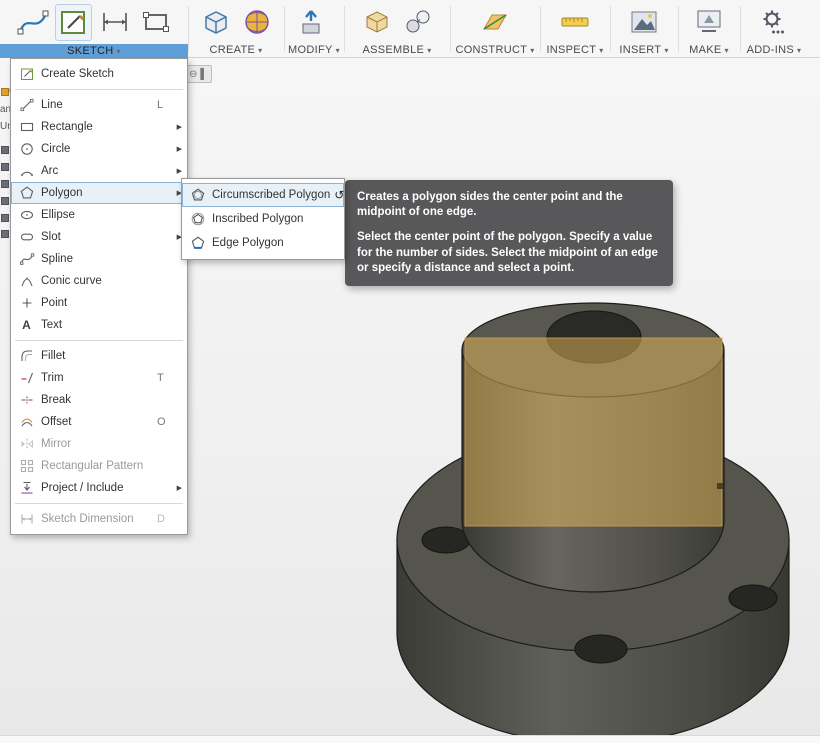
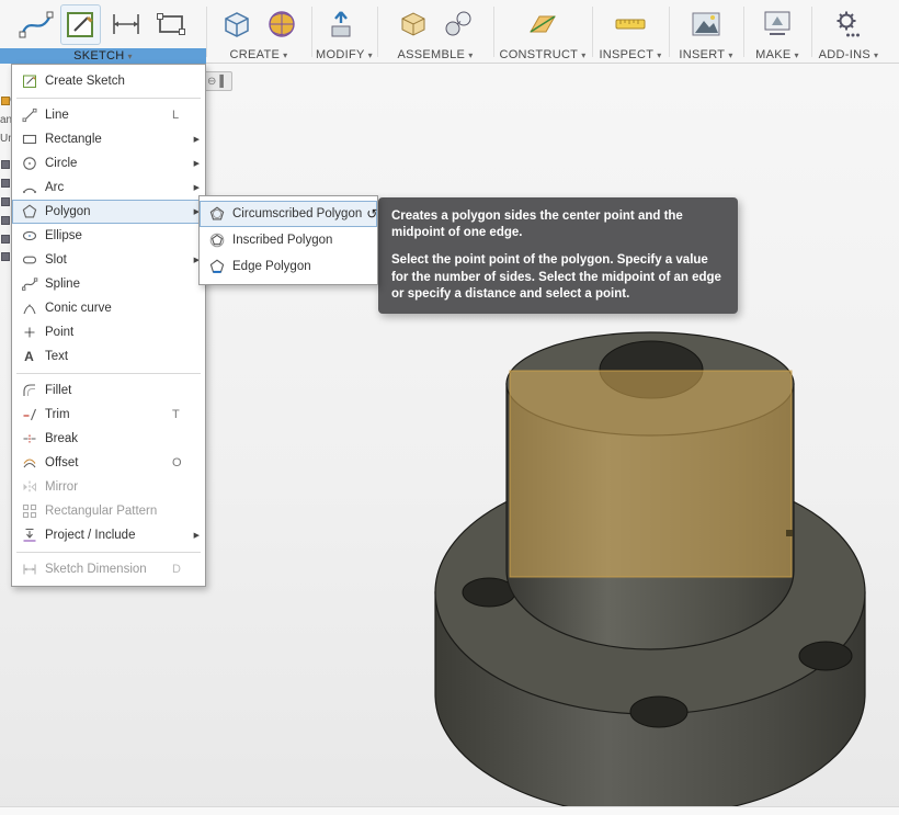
  an
  SKETCH ▾
  CREATE ▾
  MODIFY ▾
  ASSEMBLE ▾
  CONSTRUCT ▾
  INSPECT ▾
  INSERT ▾
  MAKE ▾
  ADD-INS ▾
  ⊖
  ▌
  Create Sketch
  Line
  L
  Rectangle
  Circle
  Arc
  Polygon
  Ellipse
  Slot
  Spline
  Conic curve
  Point
  A
  Text
  Fillet
  Trim
  T
  Break
  Offset
  O
  Mirror
  Rectangular Pattern
  Project / Include
  Sketch Dimension
  D
  Circumscribed Polygon
  ↺
  Inscribed Polygon
  Edge Polygon
  Creates a polygon sides the center point and the midpoint of one edge.
- Select the center point of the polygon. Specify a value for the number of sides. Select the midpoint of an edge or specify a distance and select a point.
+ Select the point point of the polygon. Specify a value for the number of sides. Select the midpoint of an edge or specify a distance and select a point.
